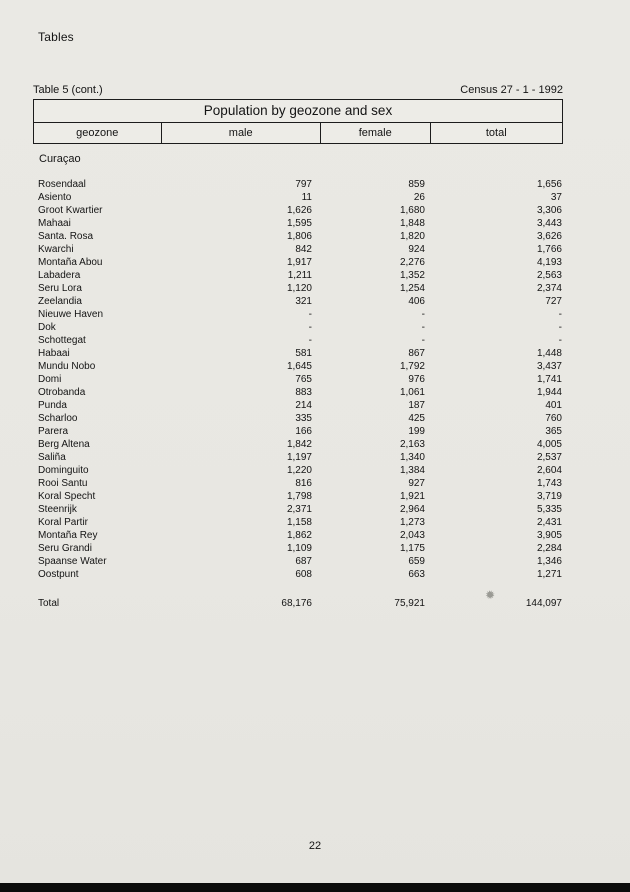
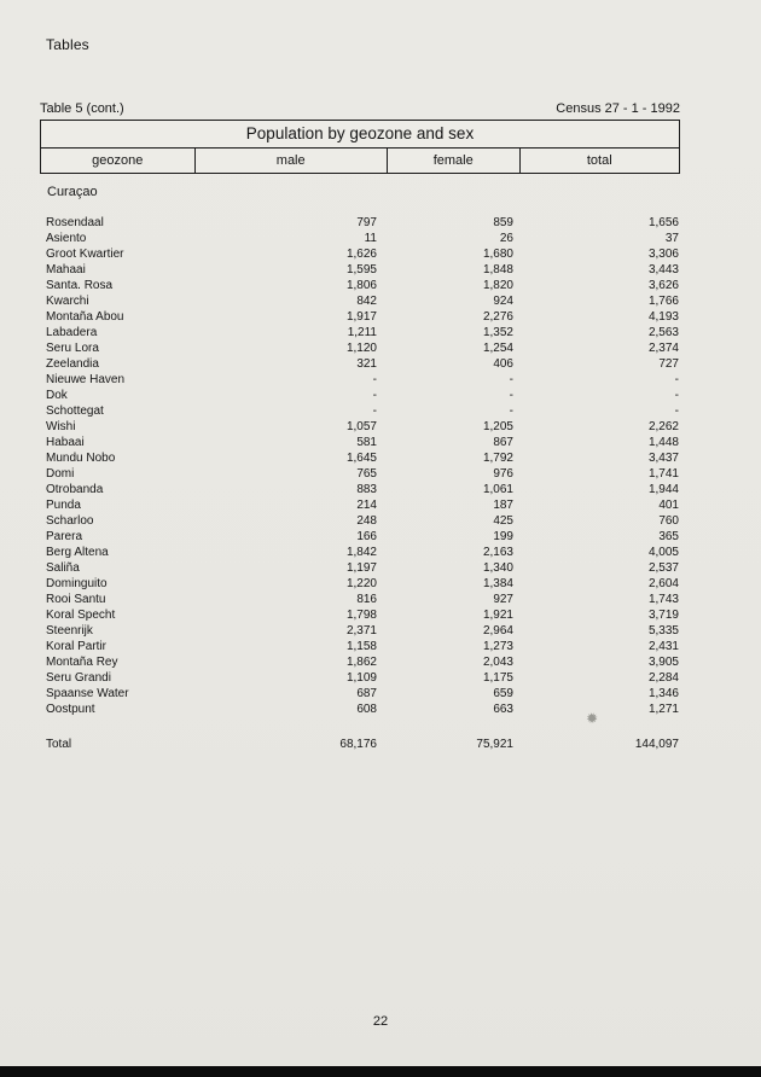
  Tables
  Table 5 (cont.)
  Census 27 - 1 - 1992
  Population by geozone and sex
  geozone
  male
  female
  total
  Curaçao
  Rosendaal
  797
  859
  1,656
  Asiento
  11
  26
  37
  Groot Kwartier
  1,626
  1,680
  3,306
  Mahaai
  1,595
  1,848
  3,443
  Santa. Rosa
  1,806
  1,820
  3,626
  Kwarchi
  842
  924
  1,766
  Montaña Abou
  1,917
  2,276
  4,193
  Labadera
  1,211
  1,352
  2,563
  Seru Lora
  1,120
  1,254
  2,374
  Zeelandia
  321
  406
  727
  Nieuwe Haven
  -
  -
  -
  Dok
  -
  -
  -
  Schottegat
  -
  -
  -
+ Wishi
+ 1,057
+ 1,205
+ 2,262
  Habaai
  581
  867
  1,448
  Mundu Nobo
  1,645
  1,792
  3,437
  Domi
  765
  976
  1,741
  Otrobanda
  883
  1,061
  1,944
  Punda
  214
  187
  401
  Scharloo
- 335
+ 248
  425
  760
  Parera
  166
  199
  365
  Berg Altena
  1,842
  2,163
  4,005
  Saliña
  1,197
  1,340
  2,537
  Dominguito
  1,220
  1,384
  2,604
  Rooi Santu
  816
  927
  1,743
  Koral Specht
  1,798
  1,921
  3,719
  Steenrijk
  2,371
  2,964
  5,335
  Koral Partir
  1,158
  1,273
  2,431
  Montaña Rey
  1,862
  2,043
  3,905
  Seru Grandi
  1,109
  1,175
  2,284
  Spaanse Water
  687
  659
  1,346
  Oostpunt
  608
  663
  1,271
  Total
  68,176
  75,921
  144,097
  22
